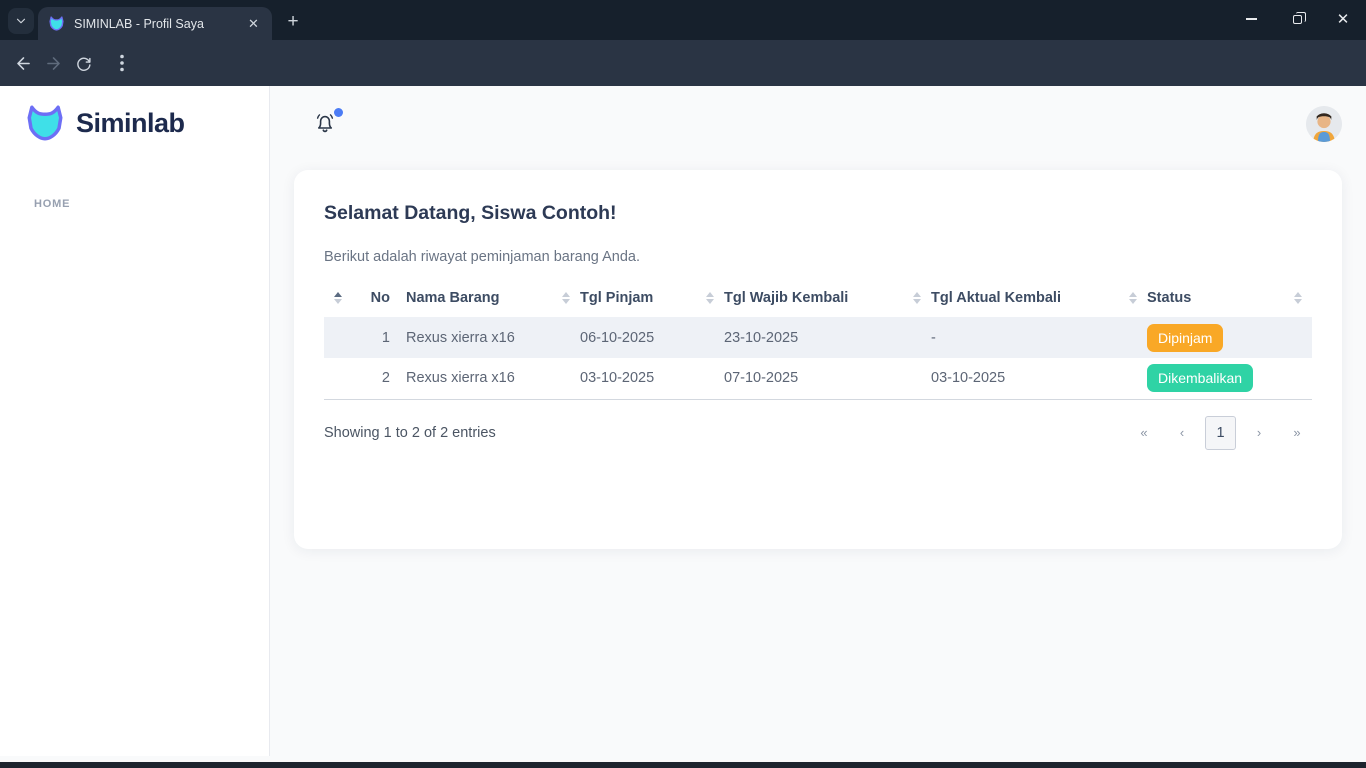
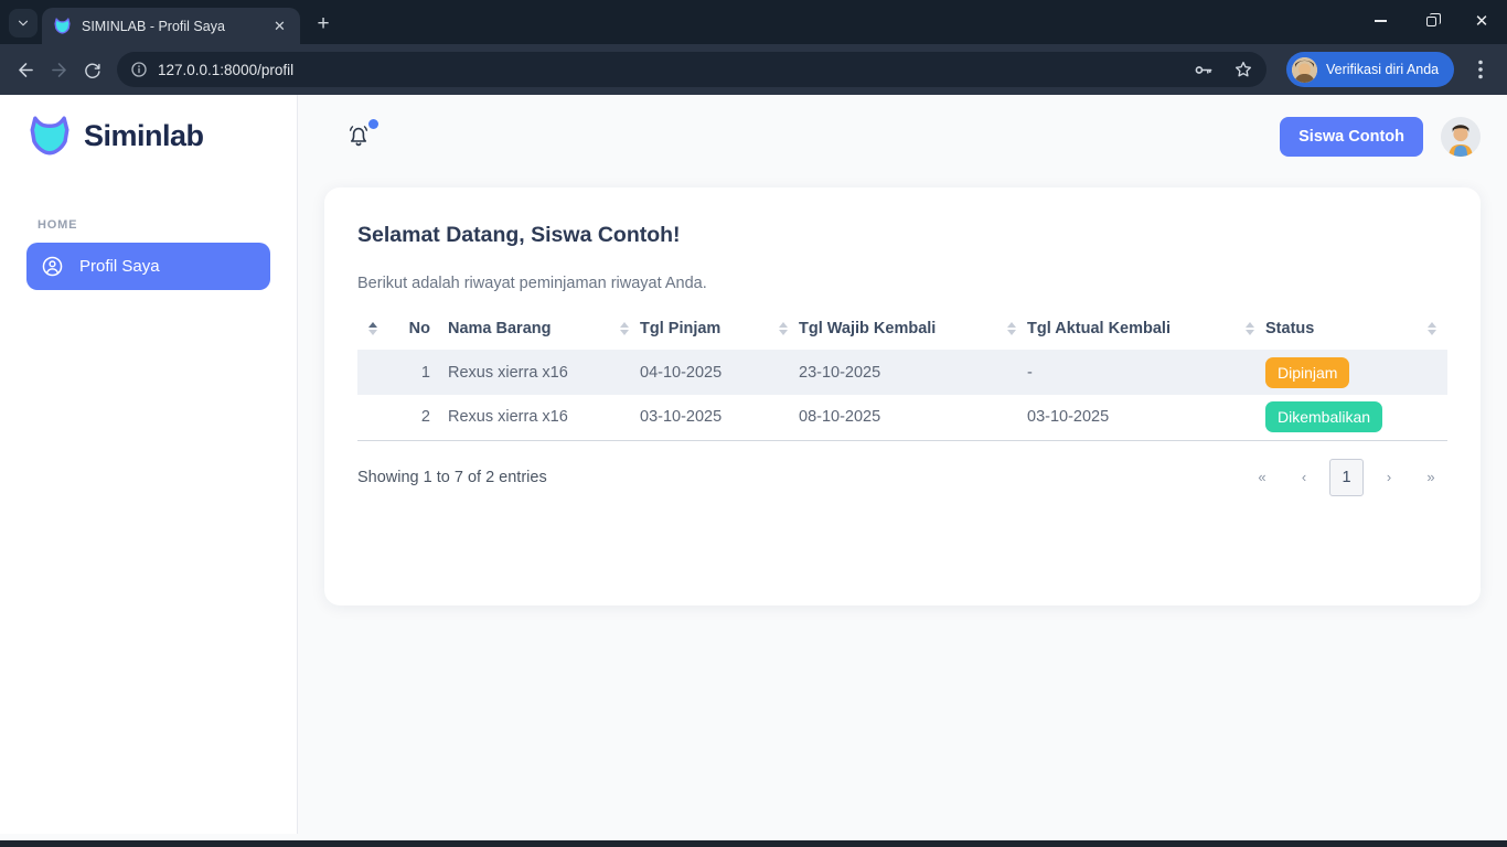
  SIMINLAB - Profil Saya
  ✕
  +
  ✕
+ 127.0.0.1:8000/profil
+ Verifikasi diri Anda
  Siminlab
  HOME
+ Profil Saya
+ Siswa Contoh
  Selamat Datang, Siswa Contoh!
- Berikut adalah riwayat peminjaman barang Anda.
+ Berikut adalah riwayat peminjaman riwayat Anda.
  No	Nama Barang	Tgl Pinjam	Tgl Wajib Kembali	Tgl Aktual Kembali	Status
- 1	Rexus xierra x16	06-10-2025	23-10-2025	-	Dipinjam
+ 1	Rexus xierra x16	04-10-2025	23-10-2025	-	Dipinjam
- 2	Rexus xierra x16	03-10-2025	07-10-2025	03-10-2025	Dikembalikan
+ 2	Rexus xierra x16	03-10-2025	08-10-2025	03-10-2025	Dikembalikan
- Showing 1 to 2 of 2 entries
+ Showing 1 to 7 of 2 entries
  «
  ‹
  1
  ›
  »
